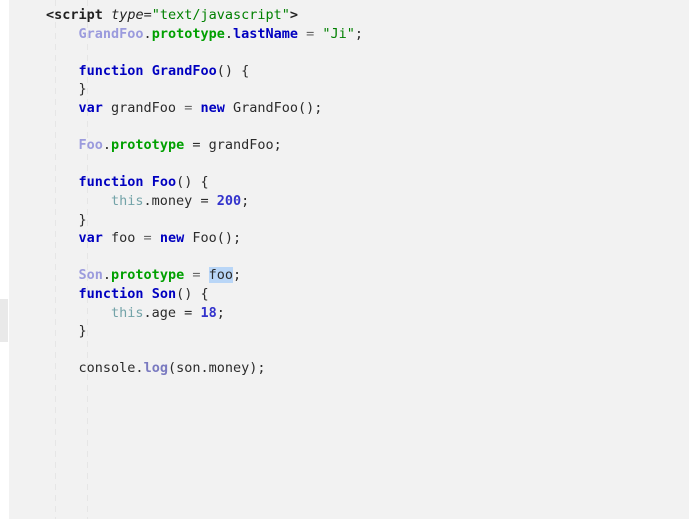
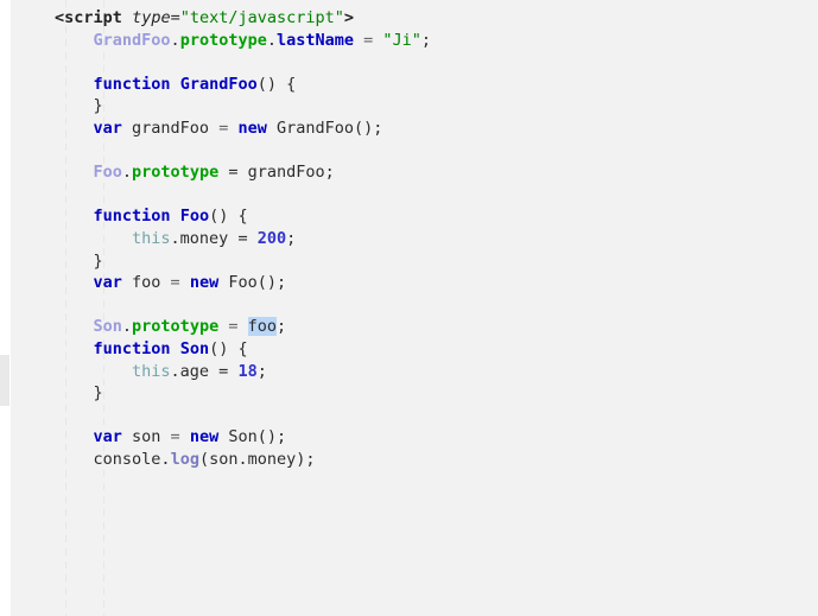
  <script type="text/javascript">
  GrandFoo.prototype.lastName = "Ji";
  function GrandFoo() {
  }
  var grandFoo = new GrandFoo();
  Foo.prototype = grandFoo;
  function Foo() {
  this.money = 200;
  }
  var foo = new Foo();
  Son.prototype = foo;
  function Son() {
  this.age = 18;
  }
+ var son = new Son();
  console.log(son.money);
